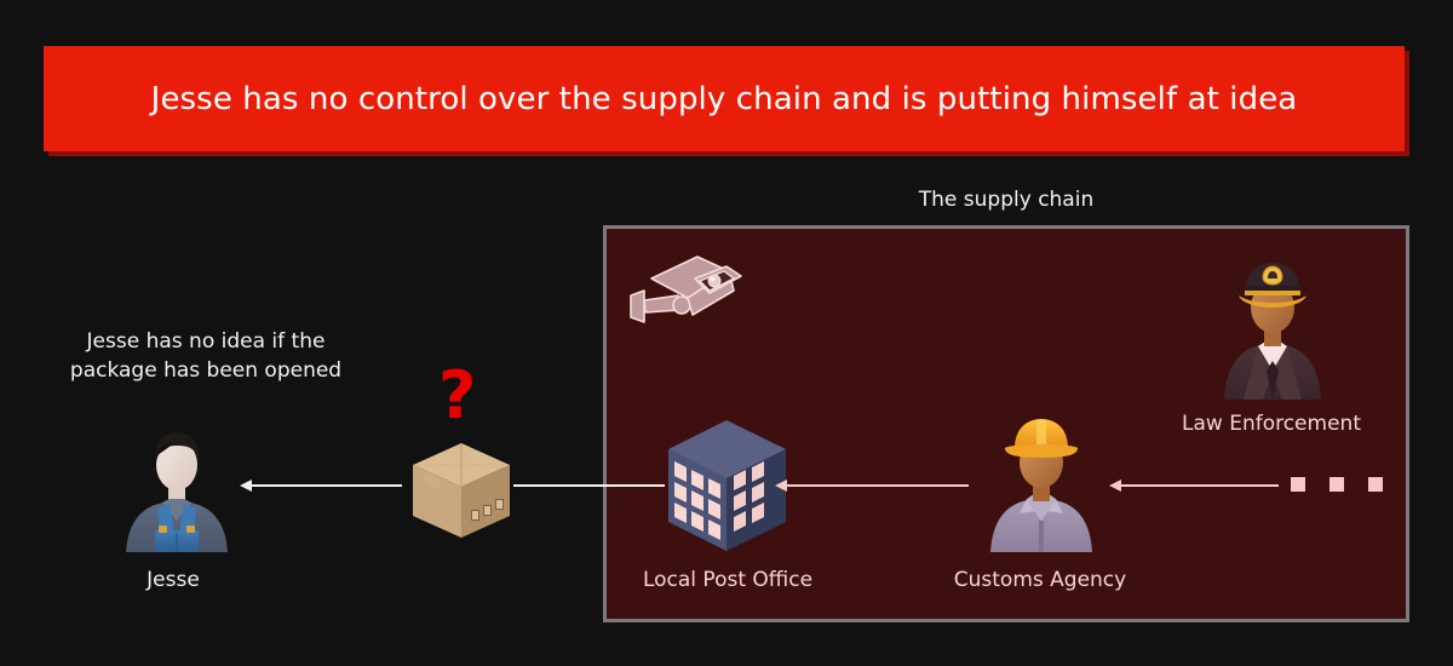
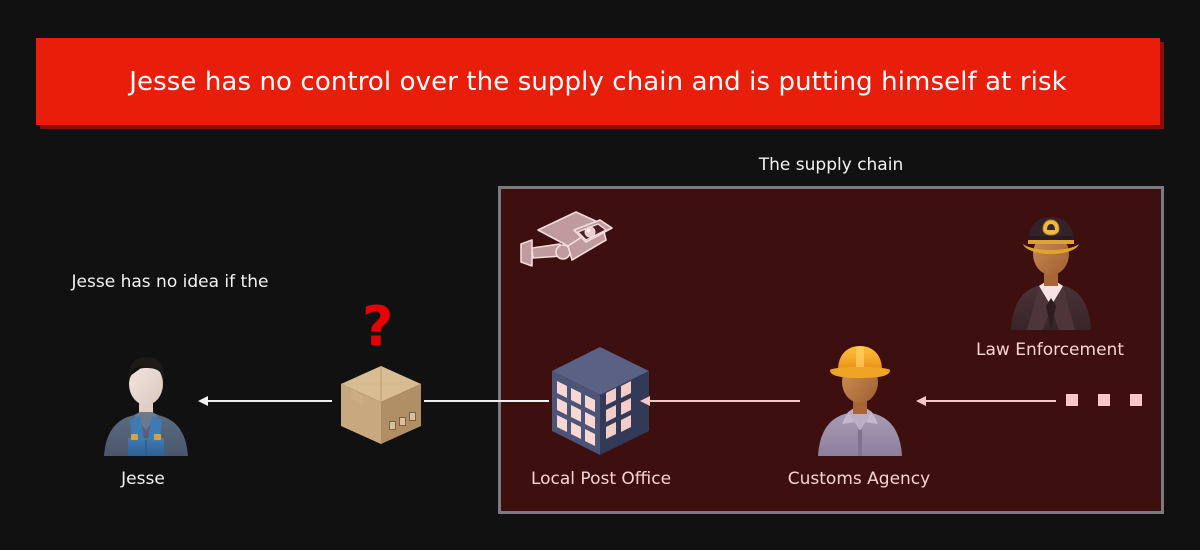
- Jesse has no control over the supply chain and is putting himself at idea
+ Jesse has no control over the supply chain and is putting himself at risk
  The supply chain
  Law Enforcement
  Customs Agency
  Local Post Office
  ?
  Jesse
  Jesse has no idea if the
- package has been opened
